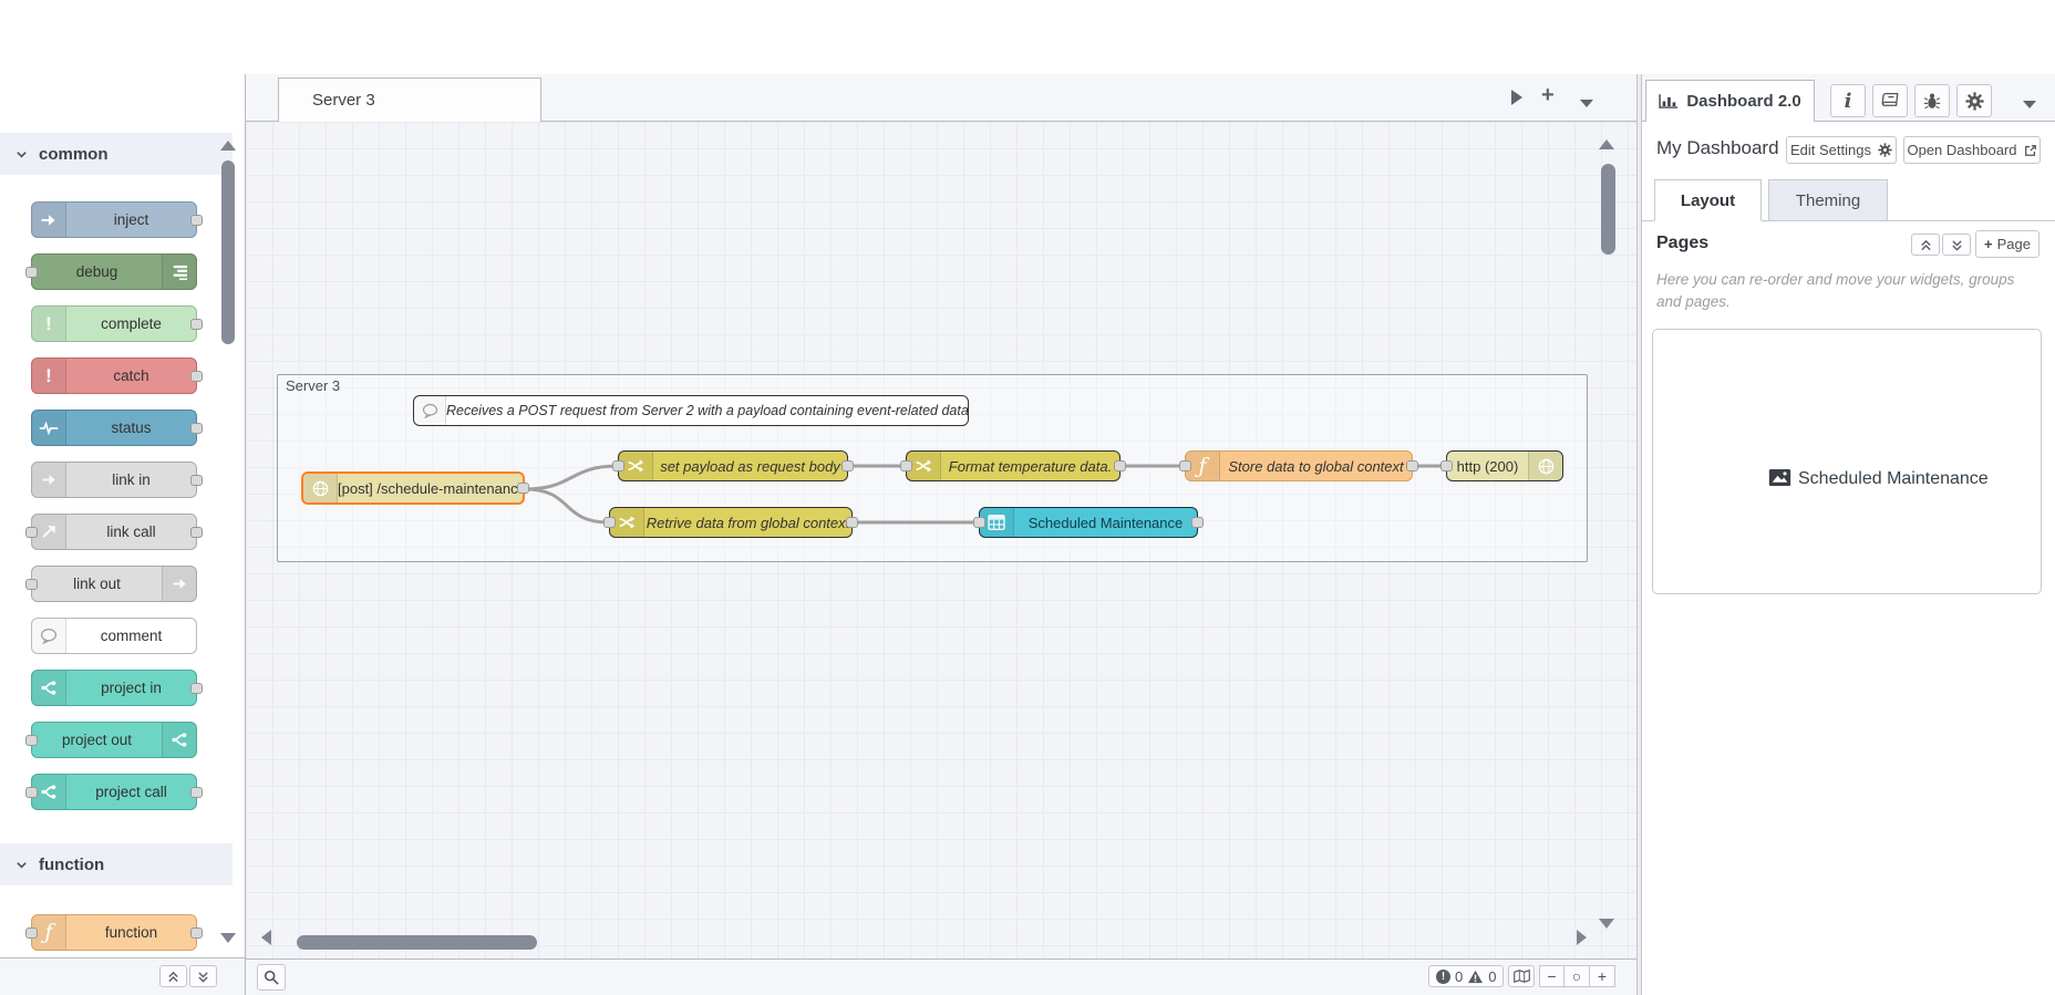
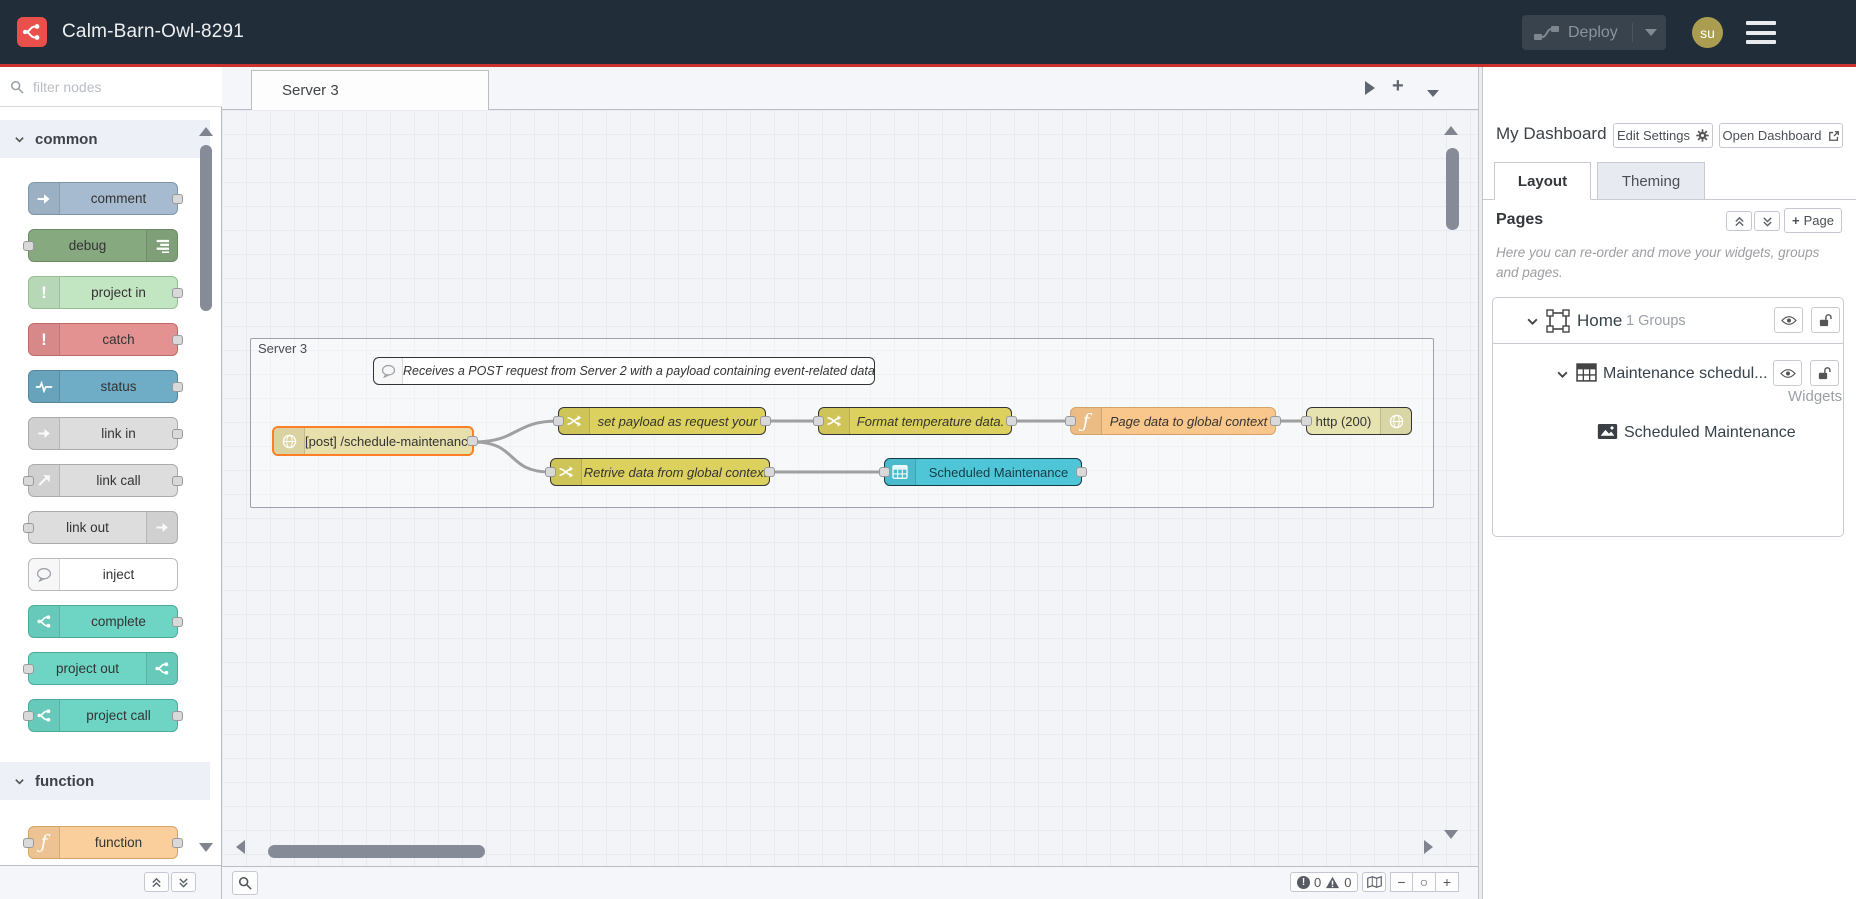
+ Calm-Barn-Owl-8291
+ Deploy
+ su
+ filter nodes
  common
- inject
+ comment
  debug
  !
- complete
+ project in
  !
  catch
  status
  link in
  link call
  link out
- comment
+ inject
- project in
+ complete
  project out
  project call
  function
  ƒ
  function
  Server 3
  +
  Server 3
  Receives a POST request from Server 2 with a payload containing event-related data
  [post] /schedule-maintenanc
- set payload as request body
+ set payload as request your
  Format temperature data.
  ƒ
- Store data to global context
+ Page data to global context
  http (200)
  Retrive data from global contex
  Scheduled Maintenance
  !
  0
  0
  −
  ○
  +
- Dashboard 2.0
- i
  My Dashboard
  Edit Settings
  Open Dashboard
  Layout
  Theming
  Pages
  +
  Page
  Here you can re-order and move your widgets, groups and pages.
+ Home
+ 1 Groups
+ Maintenance schedul...
+ Widgets
  Scheduled Maintenance
